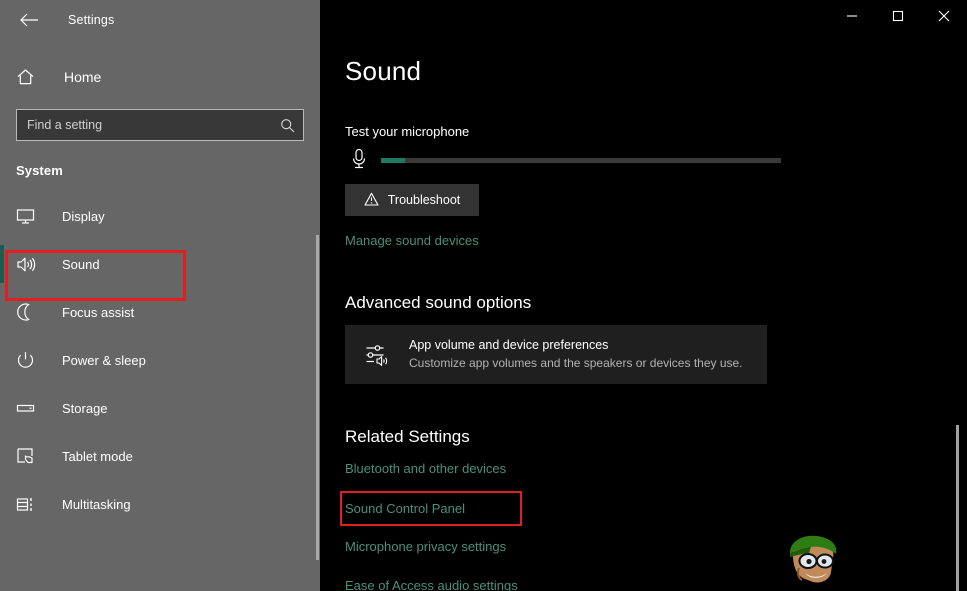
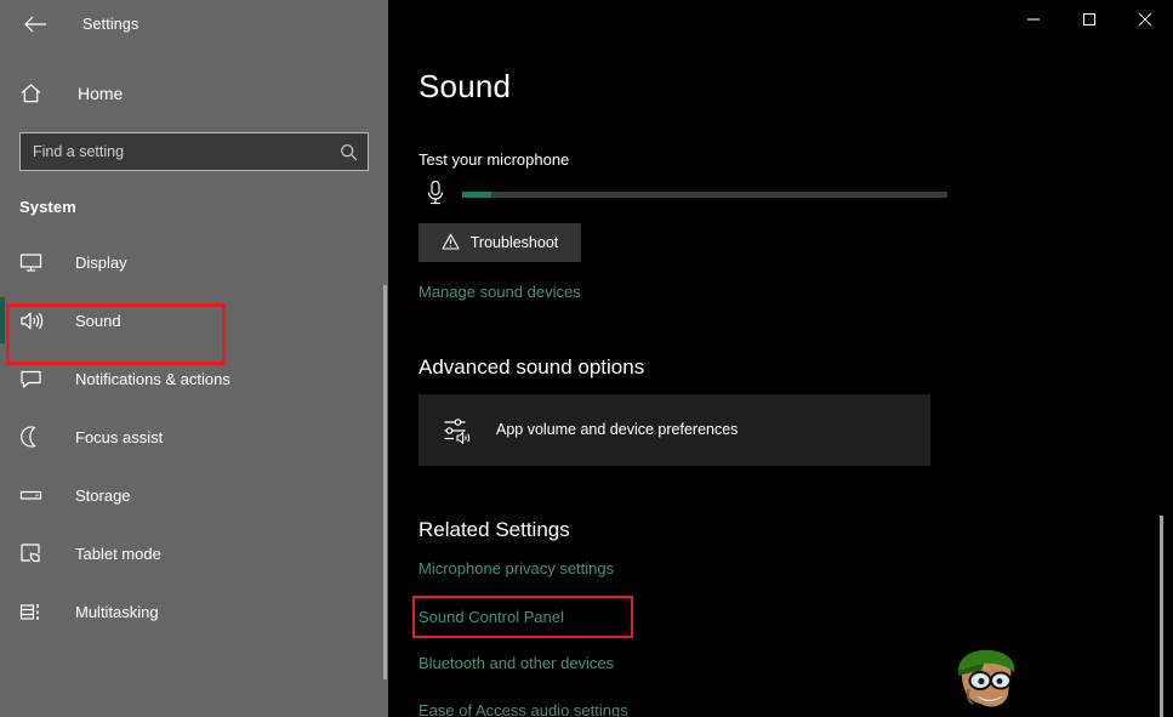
  Settings
  Home
  Find a setting
  System
  Display
  Sound
+ Notifications & actions
  Focus assist
- Power & sleep
  Storage
  Tablet mode
  Multitasking
  Test your microphone
  Troubleshoot
  Manage sound devices
  Advanced sound options
  App volume and device preferences
- Customize app volumes and the speakers or devices they use.
  Related Settings
- Bluetooth and other devices
+ Microphone privacy settings
  Sound Control Panel
- Microphone privacy settings
+ Bluetooth and other devices
  Ease of Access audio settings
  Sound
